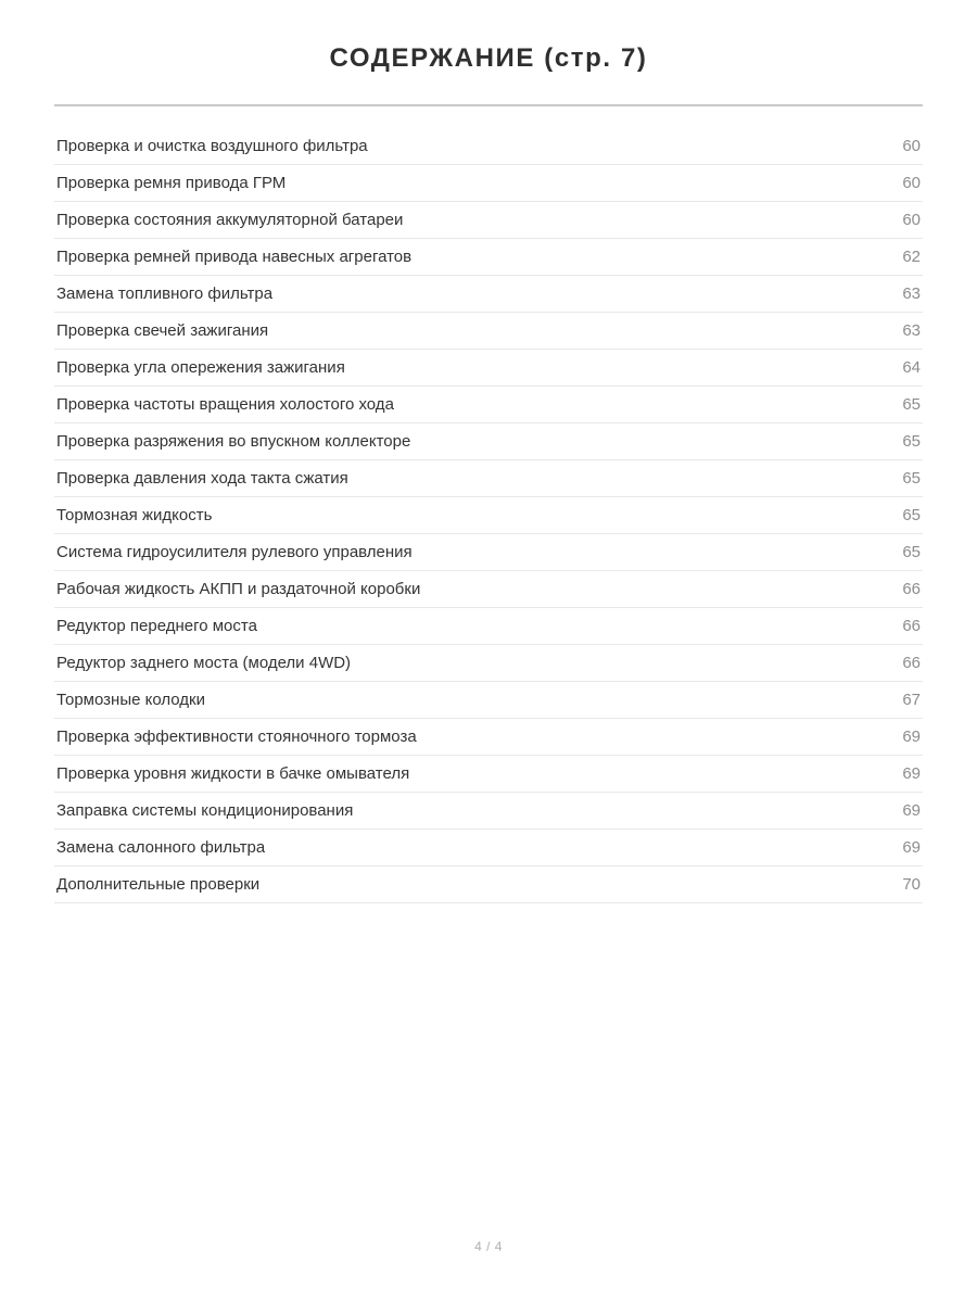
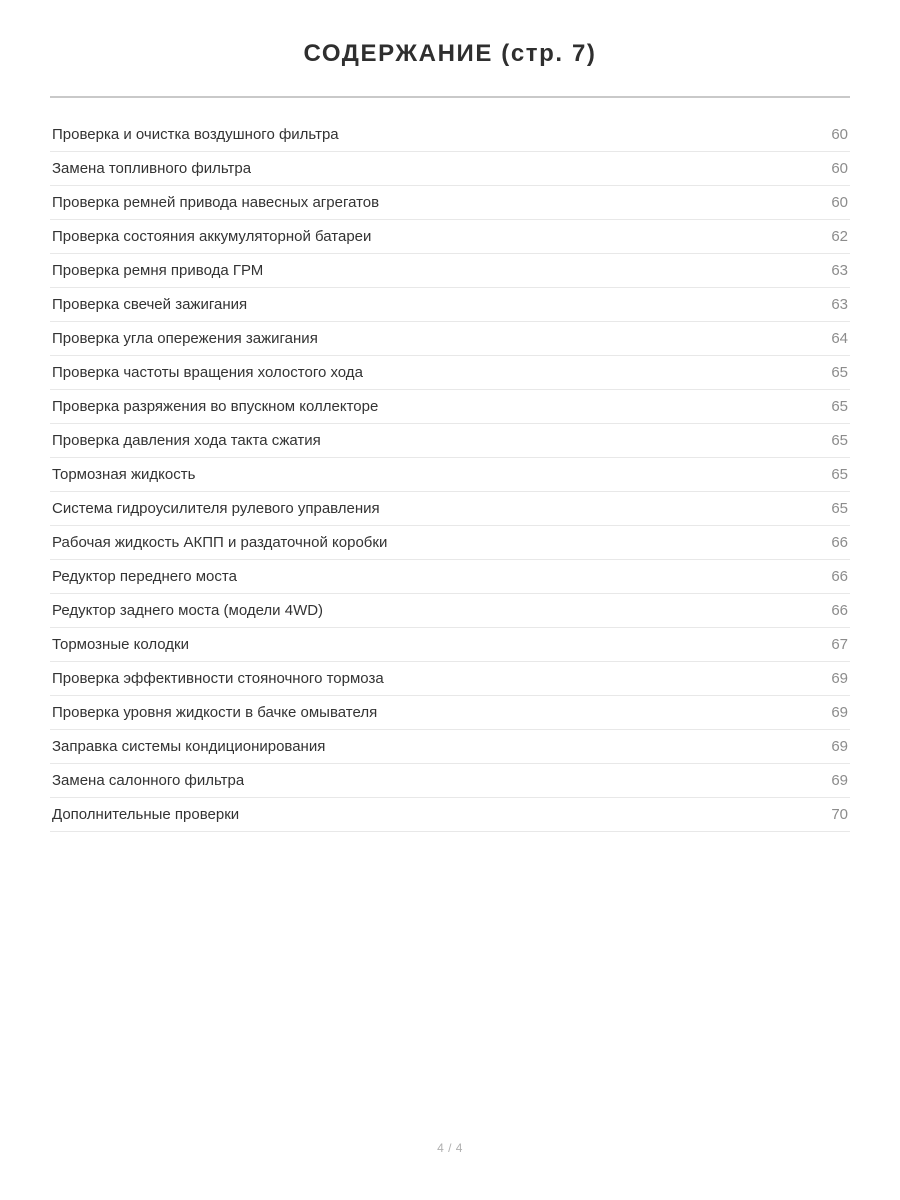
  СОДЕРЖАНИЕ (стр. 7)
  Проверка и очистка воздушного фильтра
  60
- Проверка ремня привода ГРМ
+ Замена топливного фильтра
  60
- Проверка состояния аккумуляторной батареи
+ Проверка ремней привода навесных агрегатов
  60
- Проверка ремней привода навесных агрегатов
+ Проверка состояния аккумуляторной батареи
  62
- Замена топливного фильтра
+ Проверка ремня привода ГРМ
  63
  Проверка свечей зажигания
  63
  Проверка угла опережения зажигания
  64
  Проверка частоты вращения холостого хода
  65
  Проверка разряжения во впускном коллекторе
  65
  Проверка давления хода такта сжатия
  65
  Тормозная жидкость
  65
  Система гидроусилителя рулевого управления
  65
  Рабочая жидкость АКПП и раздаточной коробки
  66
  Редуктор переднего моста
  66
  Редуктор заднего моста (модели 4WD)
  66
  Тормозные колодки
  67
  Проверка эффективности стояночного тормоза
  69
  Проверка уровня жидкости в бачке омывателя
  69
  Заправка системы кондиционирования
  69
  Замена салонного фильтра
  69
  Дополнительные проверки
  70
  4 / 4
